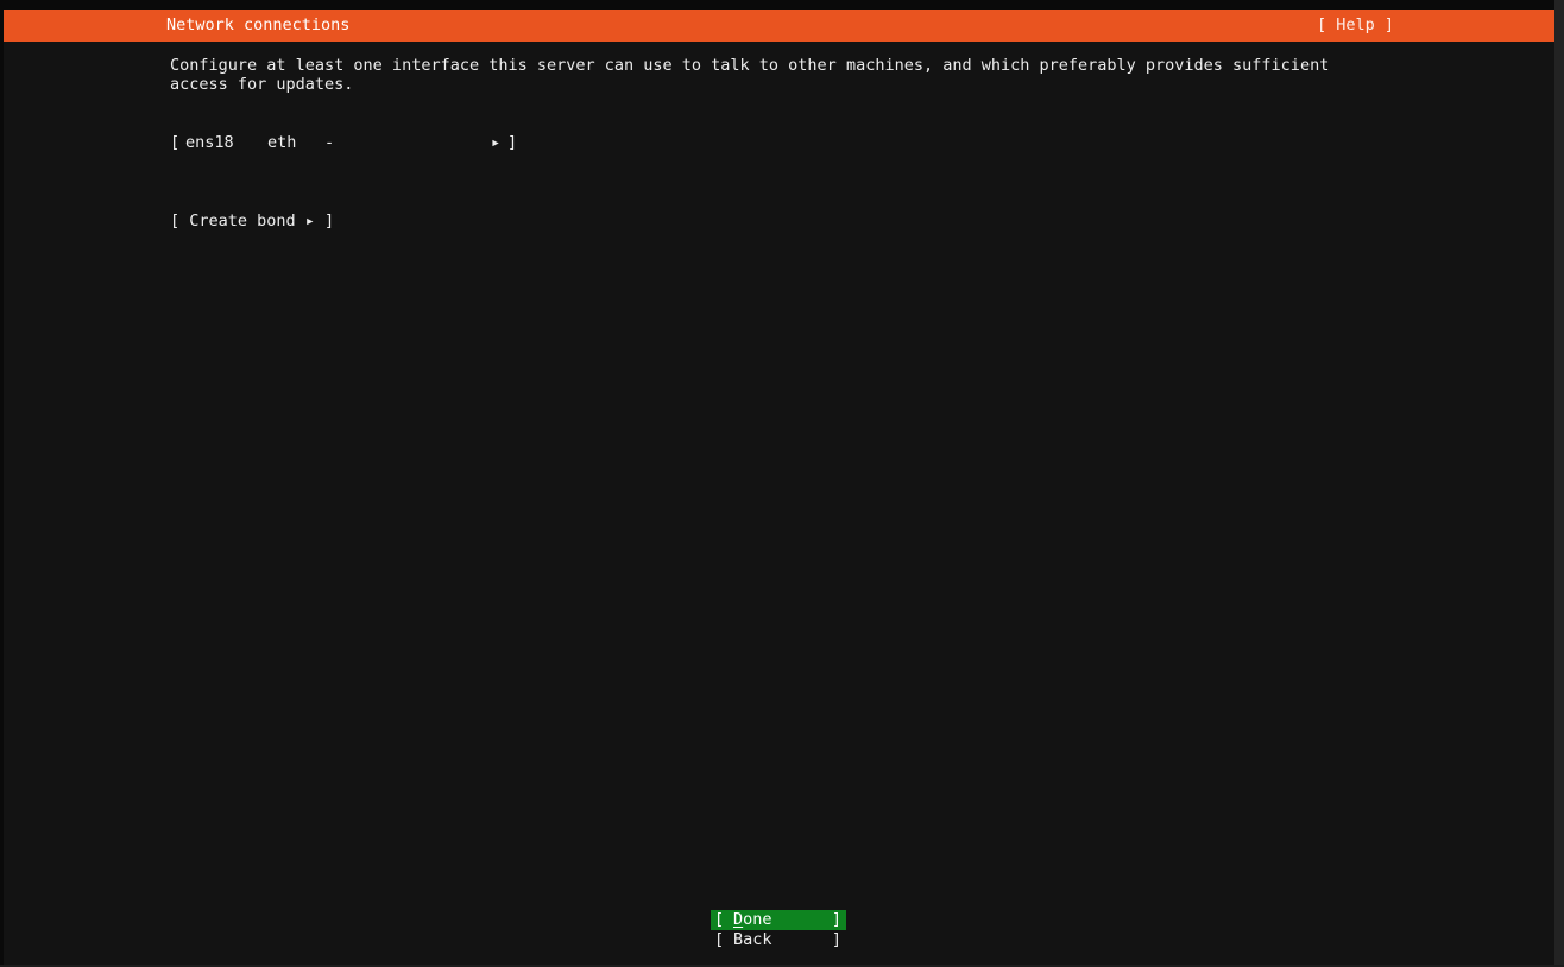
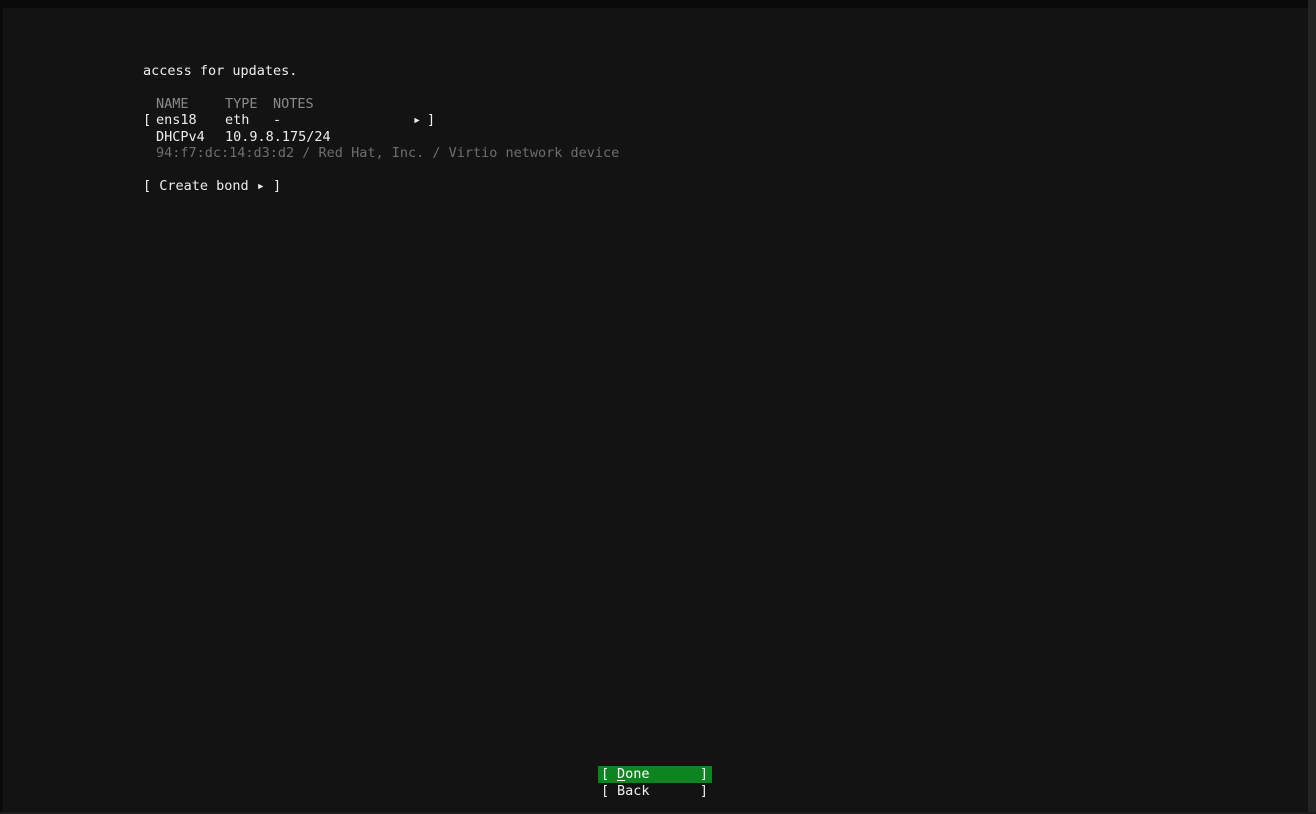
- Network connections
- [ Help ]
- Configure at least one interface this server can use to talk to other machines, and which preferably provides sufficient
  access for updates.
+ NAME
+ TYPE
+ NOTES
  [
  ens18
  eth
  -
  ▸
  ]
+ DHCPv4
+ 10.9.8.175/24
+ 94:f7:dc:14:d3:d2 / Red Hat, Inc. / Virtio network device
  [ Create bond ▸ ]
  [
  Done
  ]
  [
  Back
  ]
